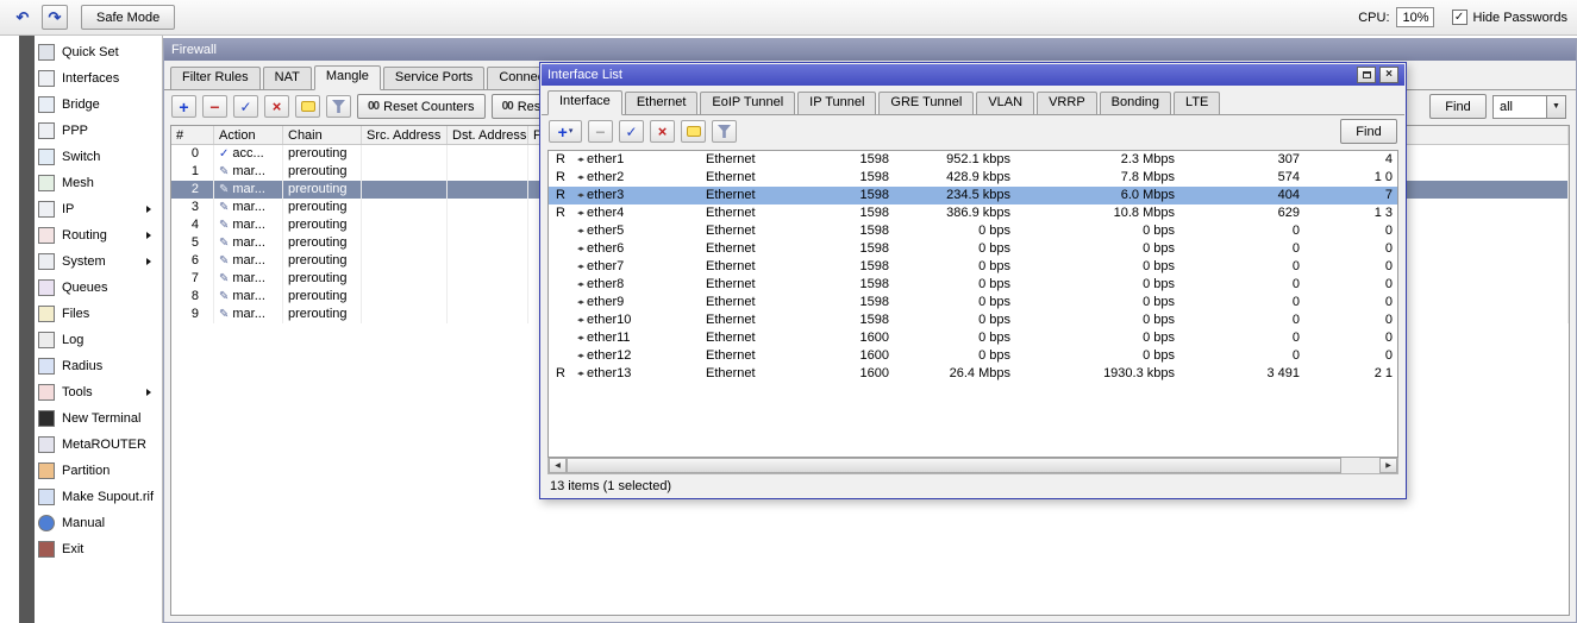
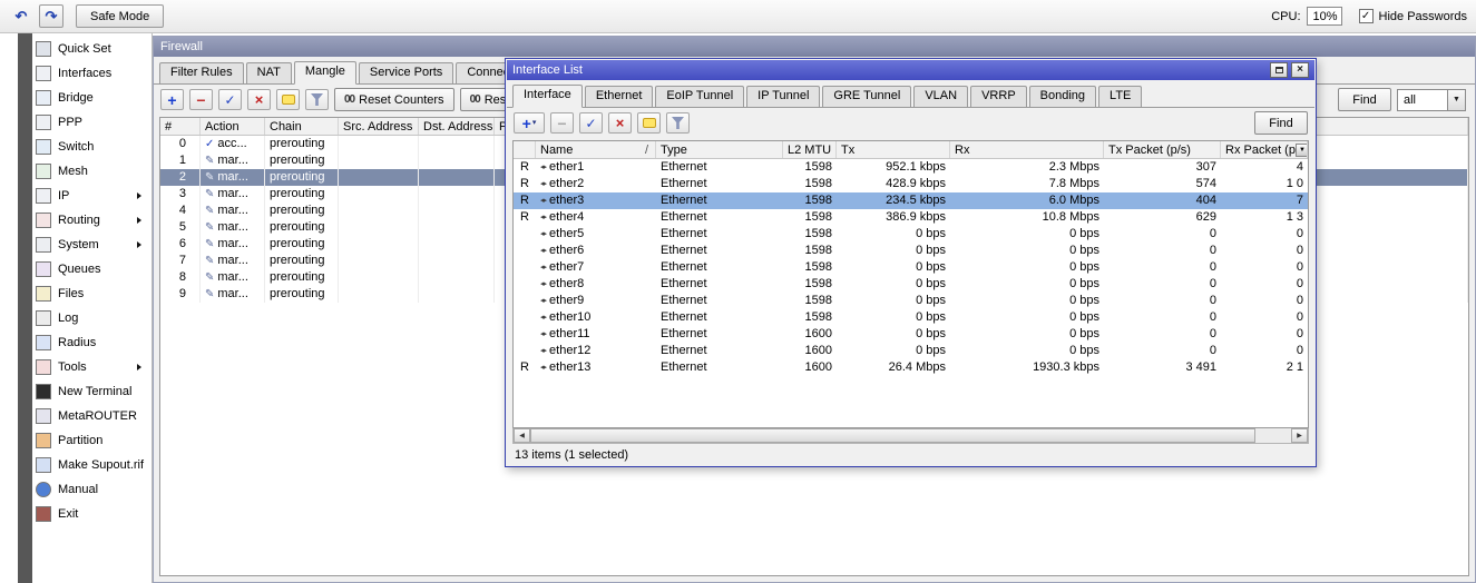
  ↶
  ↷
  Safe Mode
  CPU:
  10%
  ✓
  Hide Passwords
  Quick Set
  Interfaces
  Bridge
  PPP
  Switch
  Mesh
  IP
  Routing
  System
  Queues
  Files
  Log
  Radius
  Tools
  New Terminal
  MetaROUTER
  Partition
  Make Supout.rif
  Manual
  Exit
  Firewall
  Filter Rules
  NAT
  Mangle
  Service Ports
  +
  −
  ✓
  ×
  00
  Reset Counters
  00
  Find
  all
  #
  Action
  Chain
  Src. Address
  Dst. Address
  0
  ✓
  acc...
  prerouting
  1
  ✎
  mar...
  prerouting
  2
  ✎
  mar...
  prerouting
  3
  ✎
  mar...
  prerouting
  4
  ✎
  mar...
  prerouting
  5
  ✎
  mar...
  prerouting
  6
  ✎
  mar...
  prerouting
  7
  ✎
  mar...
  prerouting
  8
  ✎
  mar...
  prerouting
  9
  ✎
  mar...
  prerouting
  Interface List
  ×
  Interface
  Ethernet
  EoIP Tunnel
  IP Tunnel
  GRE Tunnel
  VLAN
  VRRP
  Bonding
  LTE
  +
  −
  ✓
  ×
  Find
+ Name
+ /
+ Type
+ L2 MTU
+ Tx
+ Rx
+ Tx Packet (p/s)
+ Rx Packet (p
  R
  ether1
  Ethernet
  1598
  952.1 kbps
  2.3 Mbps
  307
  4
  R
  ether2
  Ethernet
  1598
  428.9 kbps
  7.8 Mbps
  574
  1 0
  R
  ether3
  Ethernet
  1598
  234.5 kbps
  6.0 Mbps
  404
  7
  R
  ether4
  Ethernet
  1598
  386.9 kbps
  10.8 Mbps
  629
  1 3
  ether5
  Ethernet
  1598
  0 bps
  0 bps
  0
  0
  ether6
  Ethernet
  1598
  0 bps
  0 bps
  0
  0
  ether7
  Ethernet
  1598
  0 bps
  0 bps
  0
  0
  ether8
  Ethernet
  1598
  0 bps
  0 bps
  0
  0
  ether9
  Ethernet
  1598
  0 bps
  0 bps
  0
  0
  ether10
  Ethernet
  1598
  0 bps
  0 bps
  0
  0
  ether11
  Ethernet
  1600
  0 bps
  0 bps
  0
  0
  ether12
  Ethernet
  1600
  0 bps
  0 bps
  0
  0
  R
  ether13
  Ethernet
  1600
  26.4 Mbps
  1930.3 kbps
  3 491
  2 1
  13 items (1 selected)
